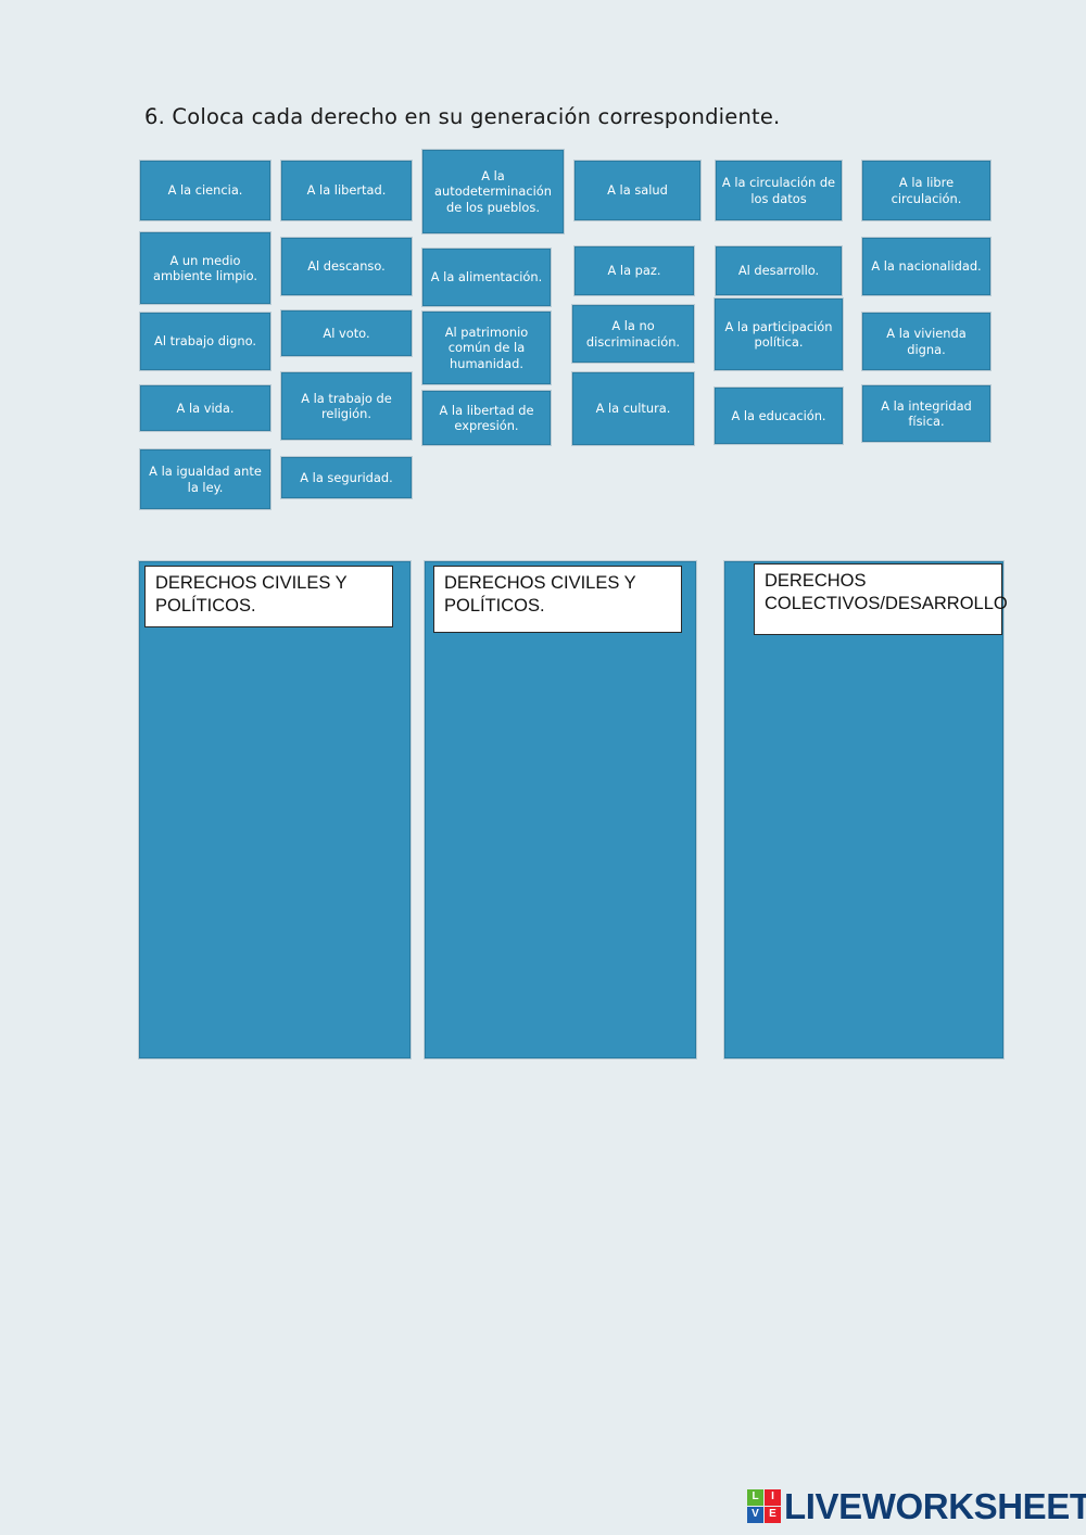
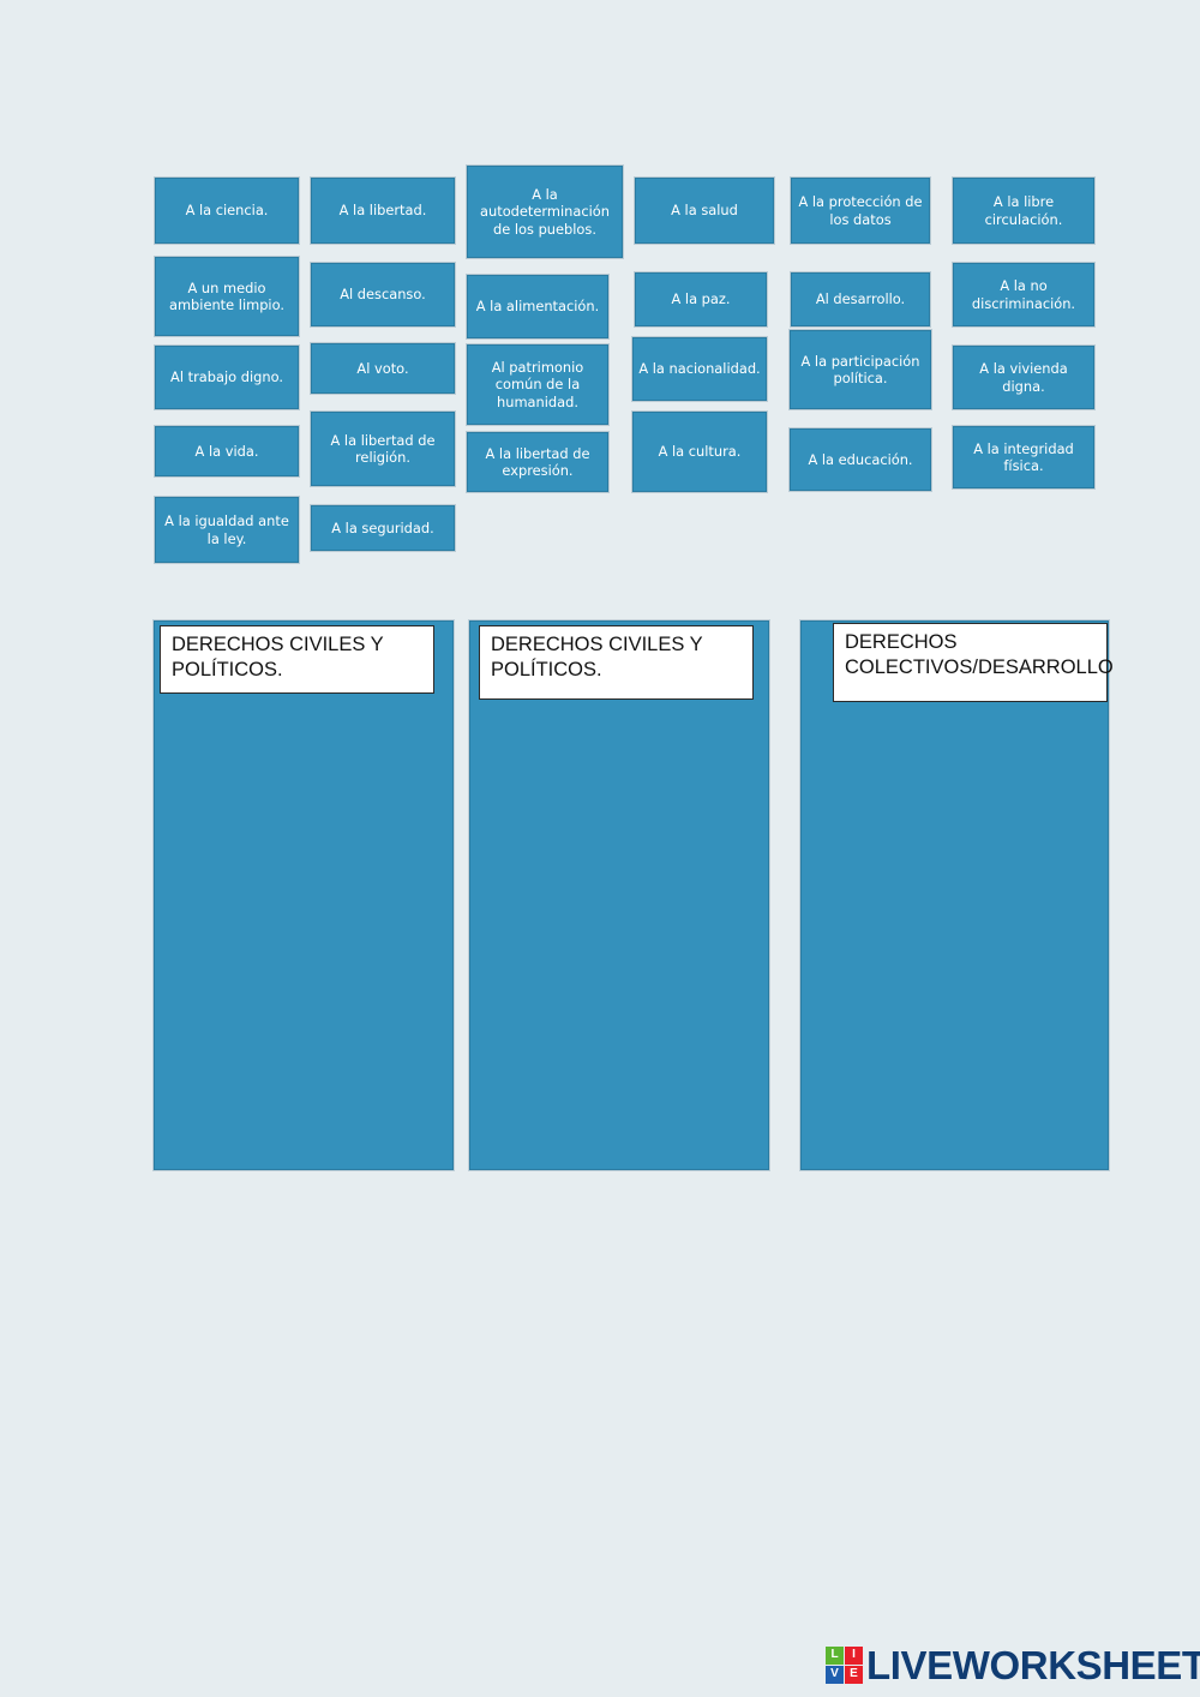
- 6. Coloca cada derecho en su generación correspondiente.
  A la ciencia.
  A la libertad.
  A la autodeterminación de los pueblos.
  A la salud
- A la circulación de los datos
+ A la protección de los datos
  A la libre circulación.
  A un medio ambiente limpio.
  Al descanso.
  A la alimentación.
  A la paz.
  Al desarrollo.
- A la nacionalidad.
+ A la no discriminación.
  Al trabajo digno.
  Al voto.
  Al patrimonio común de la humanidad.
- A la no discriminación.
+ A la nacionalidad.
  A la participación política.
  A la vivienda digna.
  A la vida.
- A la trabajo de religión.
+ A la libertad de religión.
  A la libertad de expresión.
  A la cultura.
  A la educación.
  A la integridad física.
  A la igualdad ante la ley.
  A la seguridad.
  DERECHOS CIVILES Y POLÍTICOS.
  DERECHOS CIVILES Y POLÍTICOS.
  DERECHOS COLECTIVOS/DESARROLLO
  L
  I
  V
  E
  LIVEWORKSHEET
